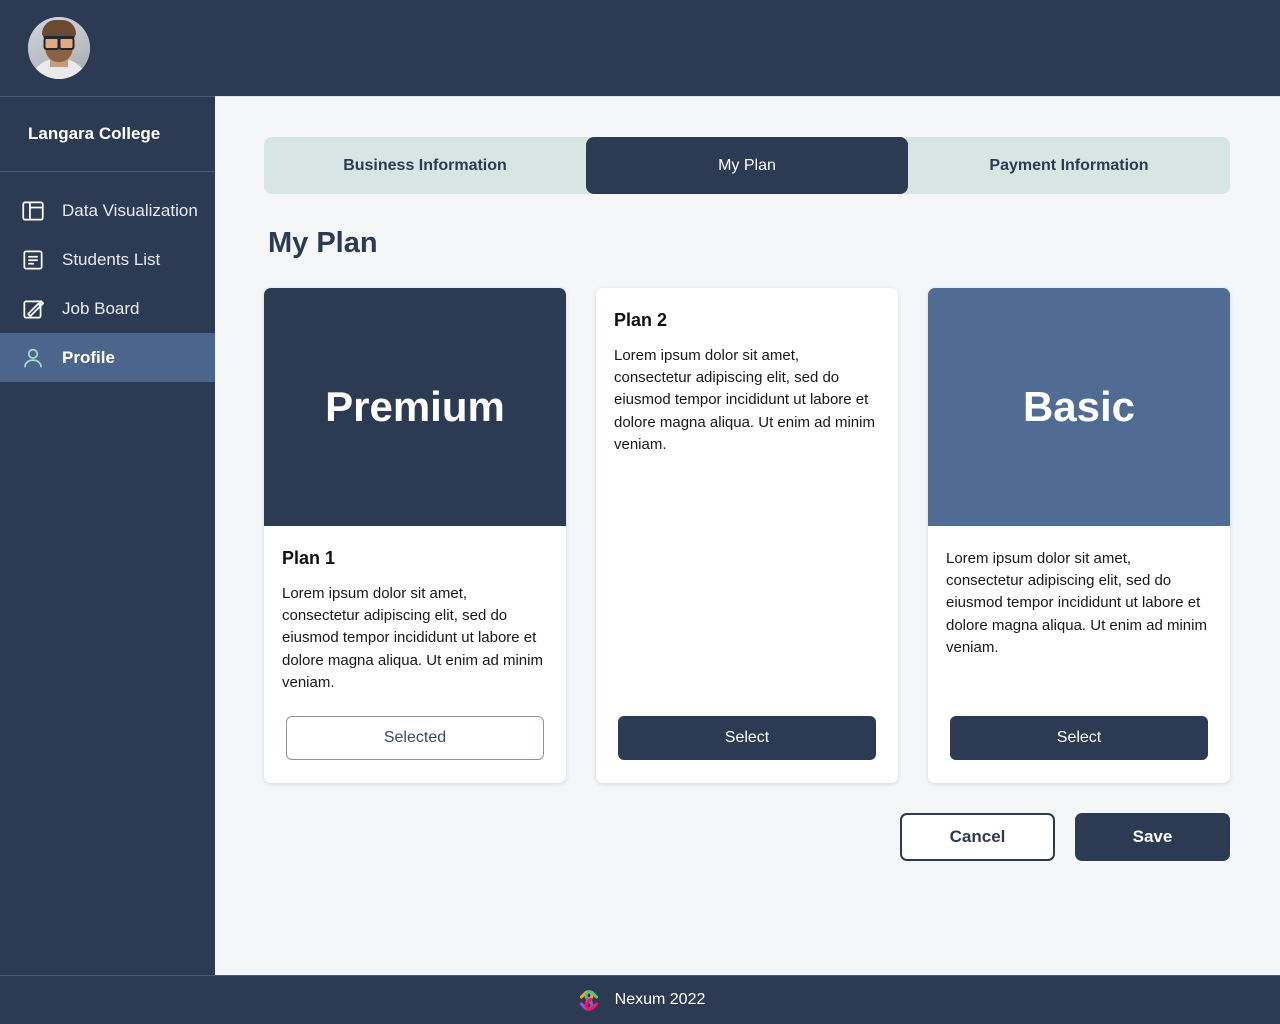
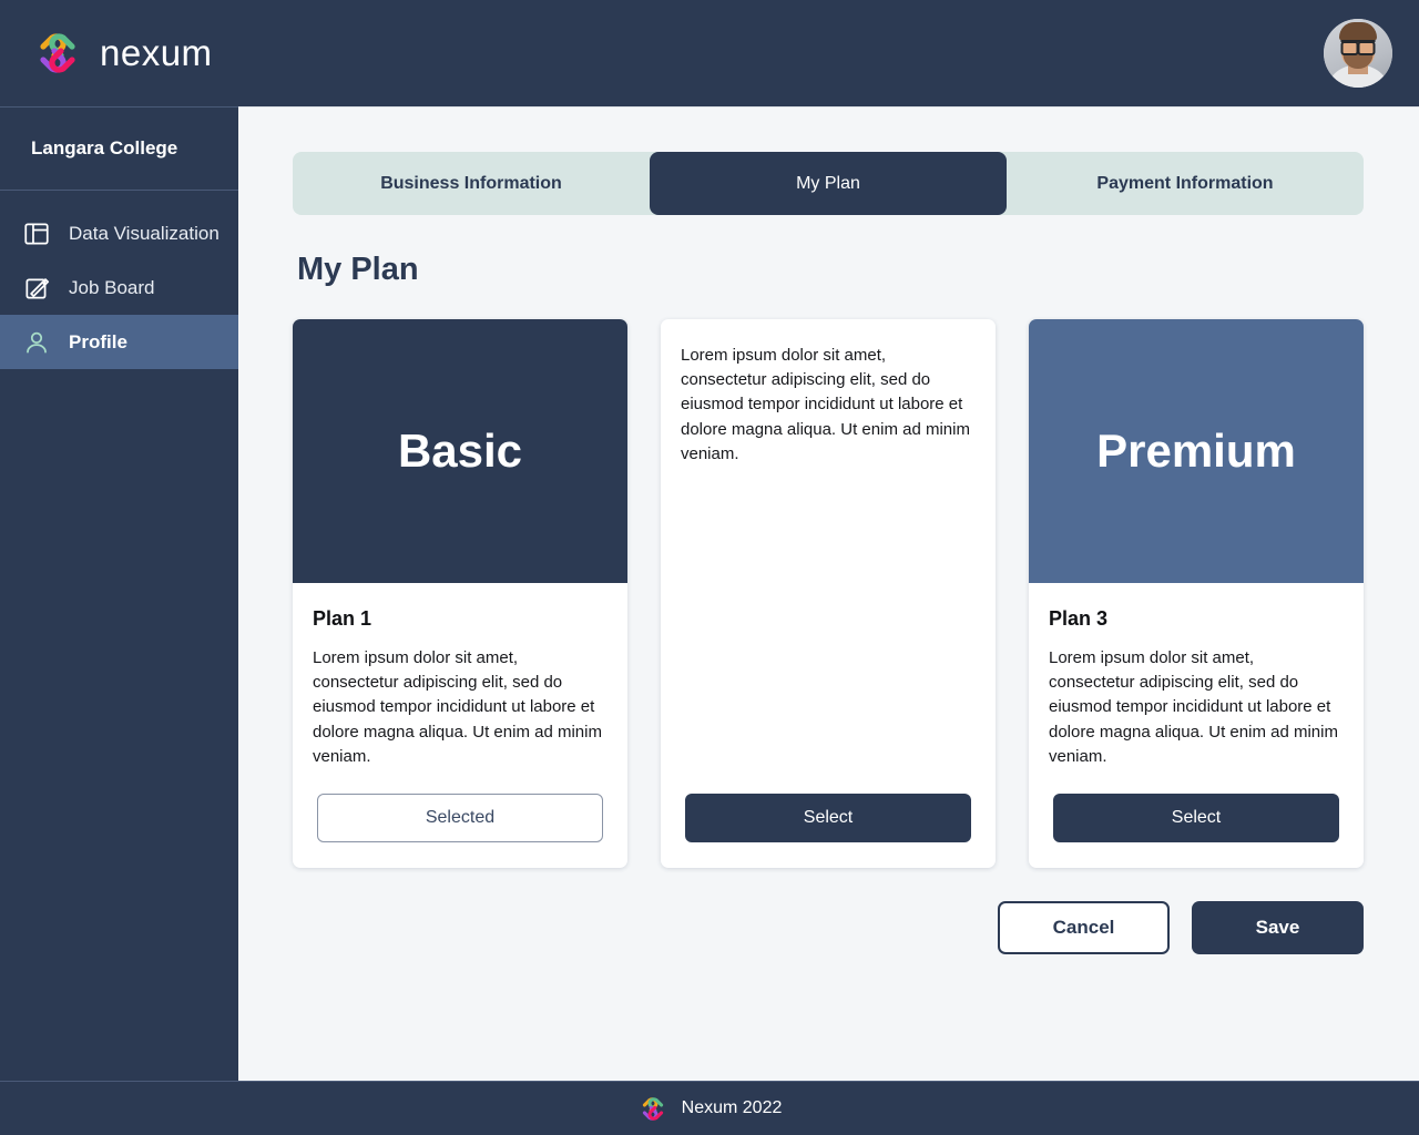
+ nexum
  Langara College
  Data Visualization
- Students List
  Job Board
  Profile
  Business Information
  My Plan
  Payment Information
  My Plan
- Premium
+ Basic
  Plan 1
  Lorem ipsum dolor sit amet, consectetur adipiscing elit, sed do eiusmod tempor incididunt ut labore et dolore magna aliqua. Ut enim ad minim veniam.
  Selected
- Plan 2
  Lorem ipsum dolor sit amet, consectetur adipiscing elit, sed do eiusmod tempor incididunt ut labore et dolore magna aliqua. Ut enim ad minim veniam.
  Select
- Basic
+ Premium
+ Plan 3
  Lorem ipsum dolor sit amet, consectetur adipiscing elit, sed do eiusmod tempor incididunt ut labore et dolore magna aliqua. Ut enim ad minim veniam.
  Select
  Cancel
  Save
  Nexum 2022
